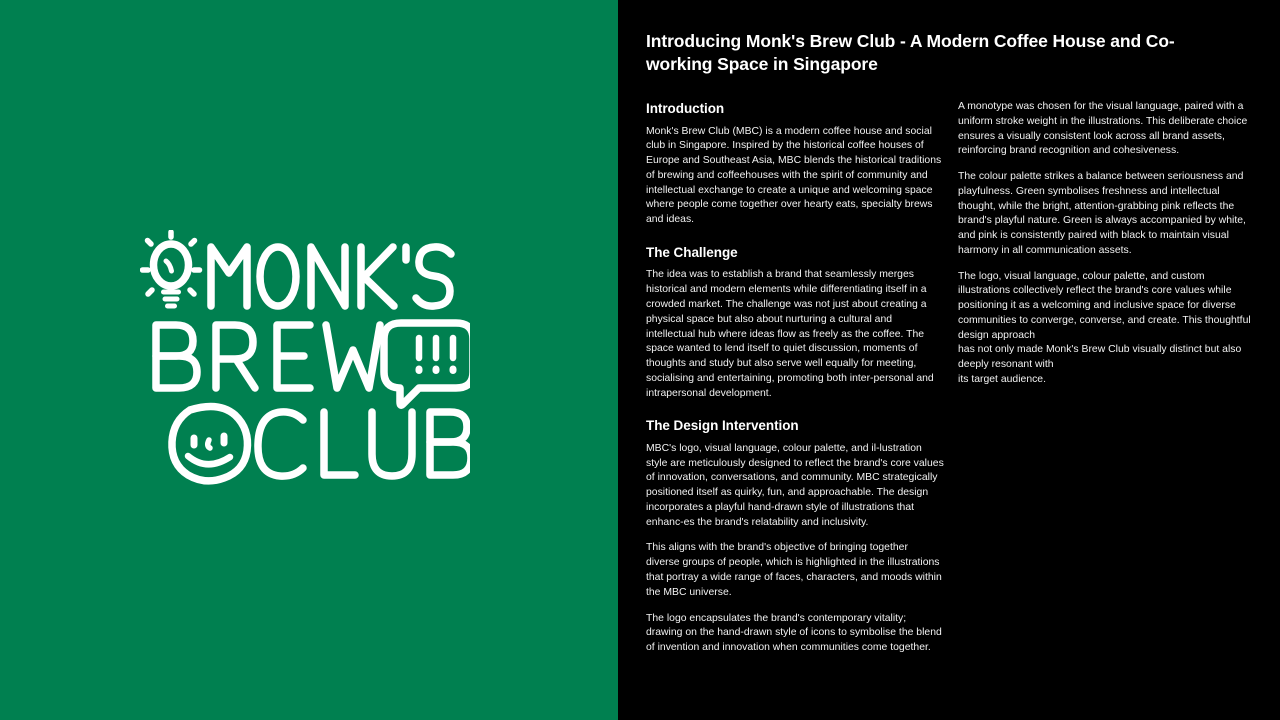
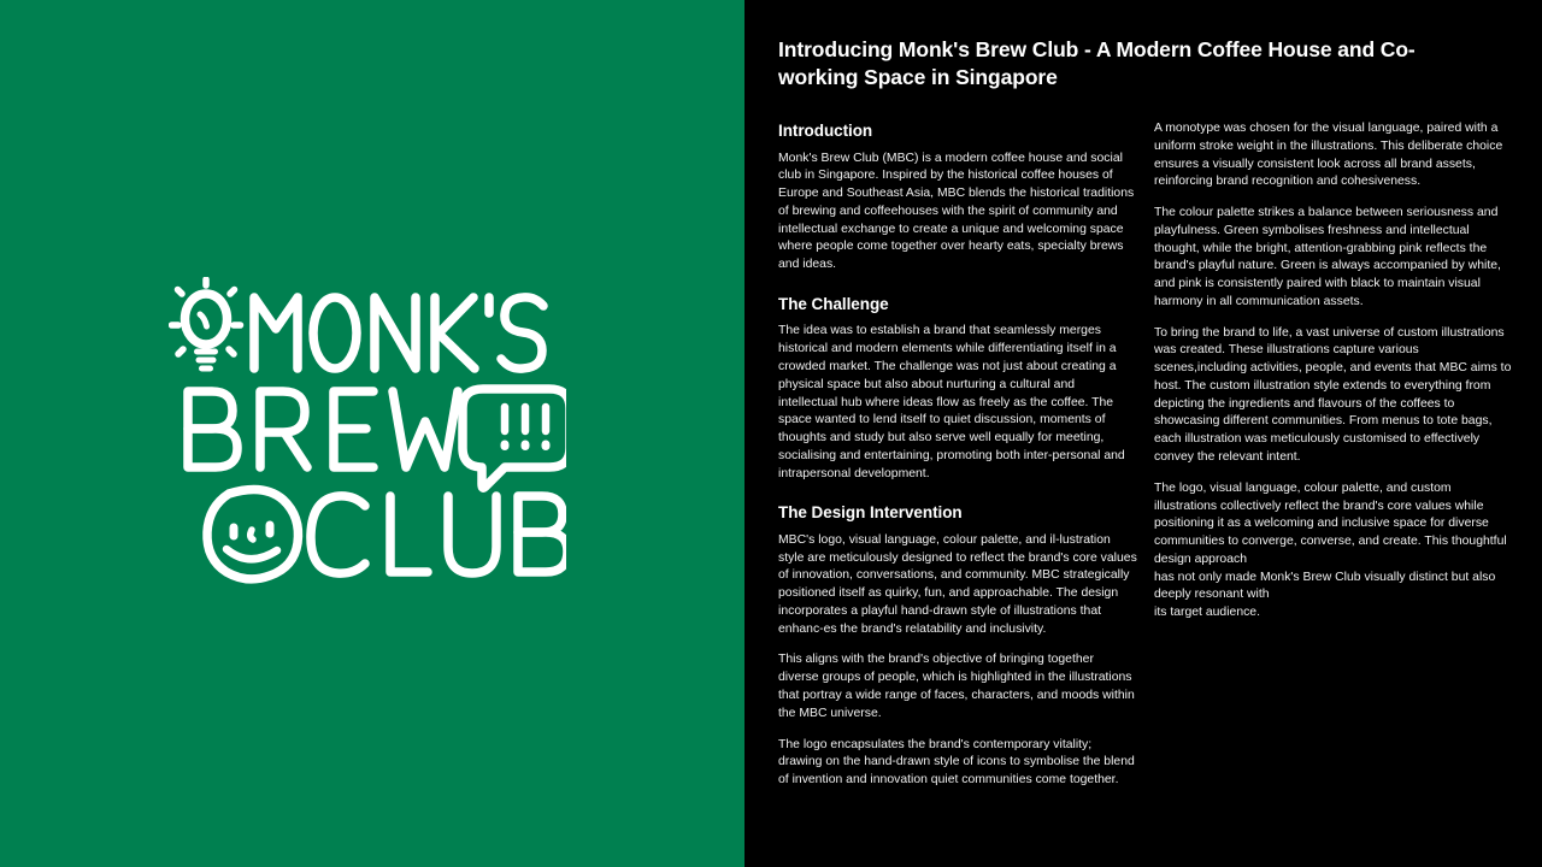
  Introducing Monk's Brew Club - A Modern Coffee House and Co-working Space in Singapore
  Introduction
  Monk's Brew Club (MBC) is a modern coffee house and social club in Singapore. Inspired by the historical coffee houses of Europe and Southeast Asia, MBC blends the historical traditions of brewing and coffeehouses with the spirit of community and intellectual exchange to create a unique and welcoming space where people come together over hearty eats, specialty brews and ideas.
  The Challenge
  The idea was to establish a brand that seamlessly merges historical and modern elements while differentiating itself in a crowded market. The challenge was not just about creating a physical space but also about nurturing a cultural and intellectual hub where ideas flow as freely as the coffee. The space wanted to lend itself to quiet discussion, moments of thoughts and study but also serve well equally for meeting, socialising and entertaining, promoting both inter-personal and intrapersonal development.
  The Design Intervention
  MBC's logo, visual language, colour palette, and il-lustration style are meticulously designed to reflect the brand's core values of innovation, conversations, and community. MBC strategically positioned itself as quirky, fun, and approachable. The design incorporates a playful hand-drawn style of illustrations that enhanc-es the brand's relatability and inclusivity.
  This aligns with the brand's objective of bringing together diverse groups of people, which is highlighted in the illustrations that portray a wide range of faces, characters, and moods within the MBC universe.
- The logo encapsulates the brand's contemporary vitality; drawing on the hand-drawn style of icons to symbolise the blend of invention and innovation when communities come together.
+ The logo encapsulates the brand's contemporary vitality; drawing on the hand-drawn style of icons to symbolise the blend of invention and innovation quiet communities come together.
  A monotype was chosen for the visual language, paired with a uniform stroke weight in the illustrations. This deliberate choice ensures a visually consistent look across all brand assets, reinforcing brand recognition and cohesiveness.
  The colour palette strikes a balance between seriousness and playfulness. Green symbolises freshness and intellectual thought, while the bright, attention-grabbing pink reflects the brand's playful nature. Green is always accompanied by white, and pink is consistently paired with black to maintain visual harmony in all communication assets.
+ To bring the brand to life, a vast universe of custom illustrations was created. These illustrations capture various scenes,including activities, people, and events that MBC aims to host. The custom illustration style extends to everything from depicting the ingredients and flavours of the coffees to showcasing different communities. From menus to tote bags, each illustration was meticulously customised to effectively convey the relevant intent.
  The logo, visual language, colour palette, and custom illustrations collectively reflect the brand's core values while positioning it as a welcoming and inclusive space for diverse communities to converge, converse, and create. This thoughtful design approach
  has not only made Monk's Brew Club visually distinct but also deeply resonant with
  its target audience.
